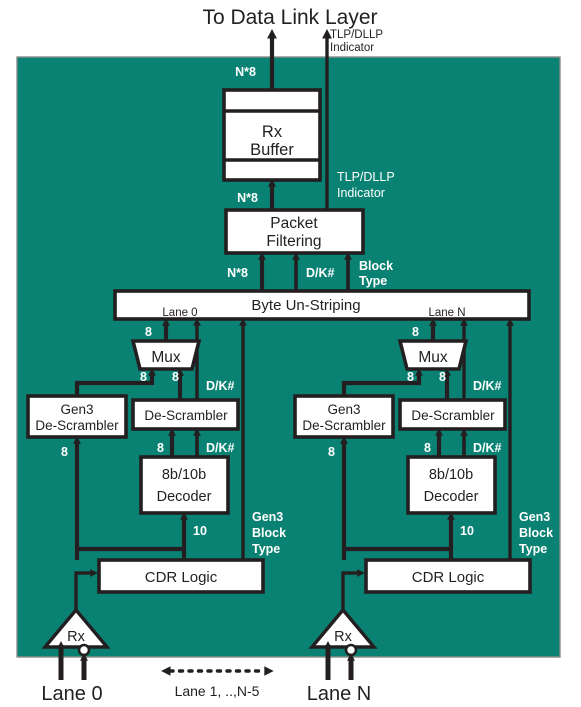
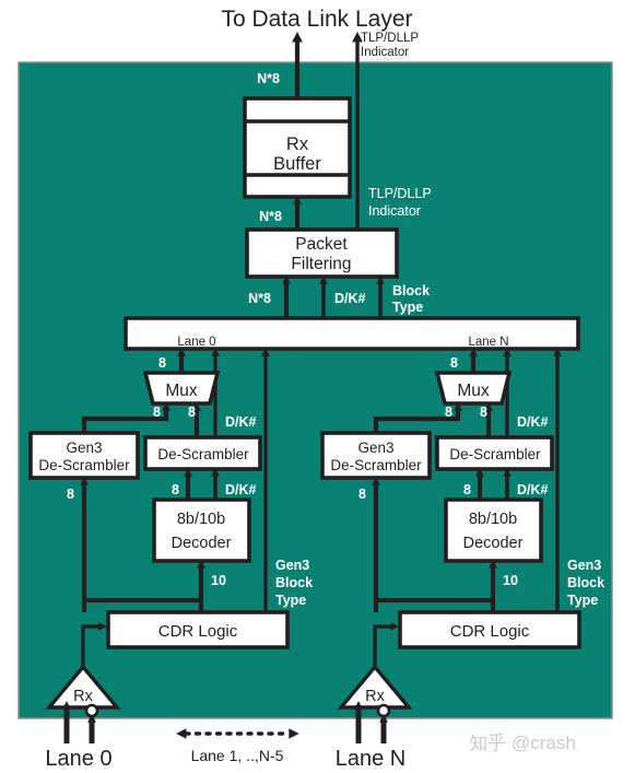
  To Data Link Layer
  TLP/DLLP
  Indicator
  N*8
  Rx
  Buffer
  N*8
  TLP/DLLP
  Indicator
  Packet
  Filtering
  N*8
  D/K#
  Block
  Type
- Byte Un-Striping
  Lane 0
  Lane N
  8
  Mux
  8
  8
  D/K#
  Gen3
  De-Scrambler
  De-Scrambler
  8
  8
  D/K#
  8b/10b
  Decoder
  10
  Gen3
  Block
  Type
  CDR Logic
  Rx
  Lane 0
  8
  Mux
  8
  8
  D/K#
  Gen3
  De-Scrambler
  De-Scrambler
  8
  8
  D/K#
  8b/10b
  Decoder
  10
  Gen3
  Block
  Type
  CDR Logic
  Rx
  Lane N
  Lane 1, ..,N-5
+ 知乎 @crash
